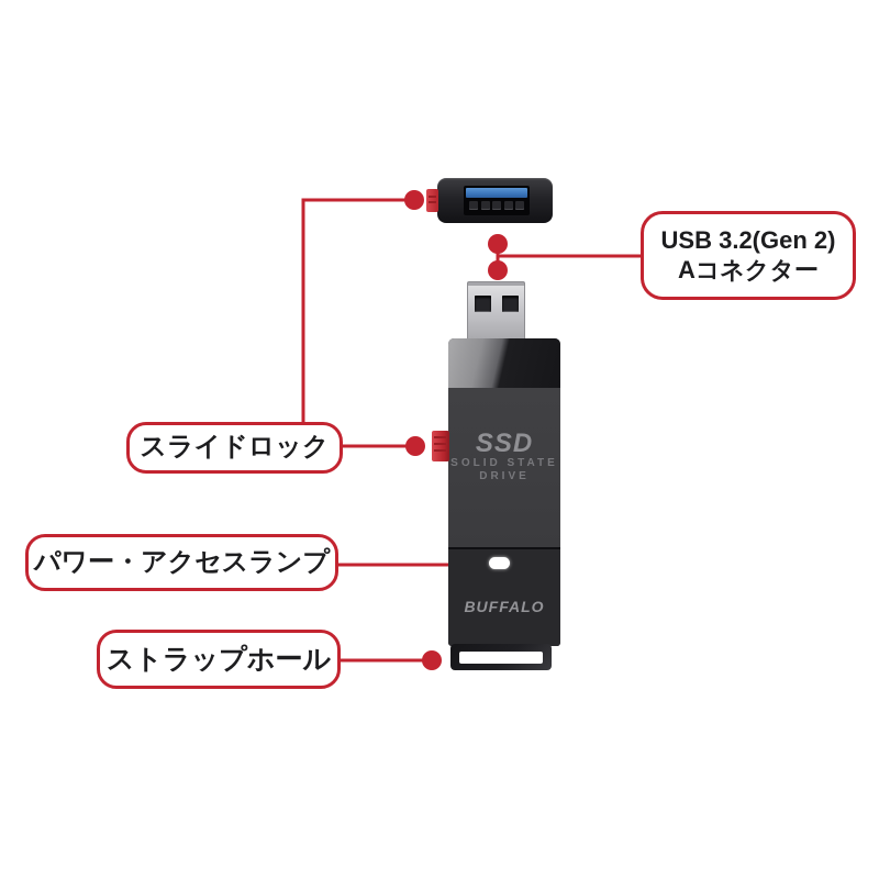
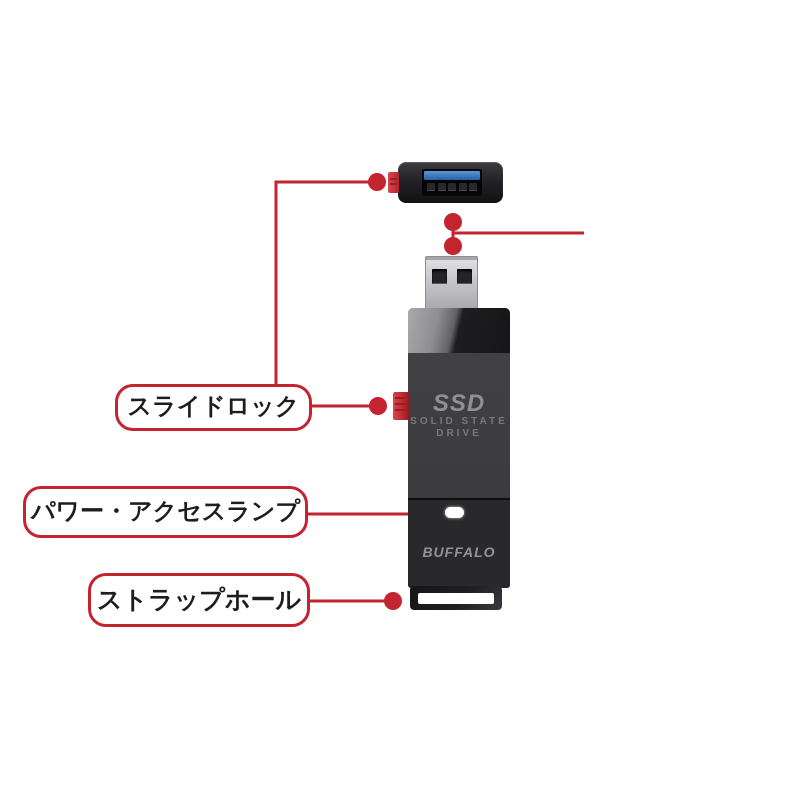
  SSD
  SOLID STATE
  DRIVE
  BUFFALO
- USB 3.2(Gen 2)
- Aコネクター
  スライドロック
  パワー・アクセスランプ
  ストラップホール
